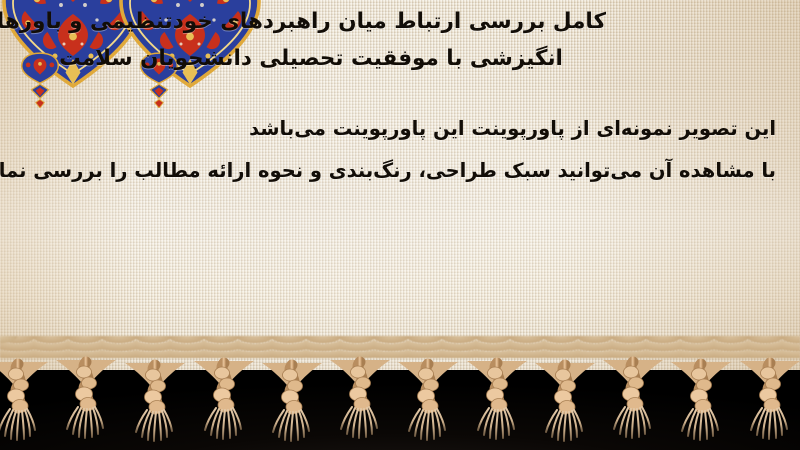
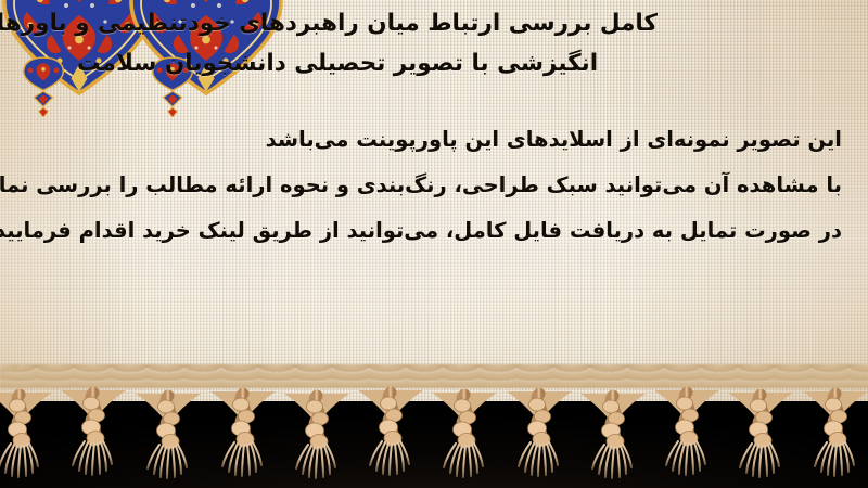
  کامل بررسی ارتباط میان راهبردهای خودتنظیمی و باورها
- انگیزشی با موفقیت تحصیلی دانشجویان سلامت
+ انگیزشی با تصویر تحصیلی دانشجویان سلامت
- این تصویر نمونه‌ای از پاورپوینت این پاورپوینت می‌باشد
+ این تصویر نمونه‌ای از اسلایدهای این پاورپوینت می‌باشد
  با مشاهده آن می‌توانید سبک طراحی، رنگ‌بندی و نحوه ارائه مطالب را بررسی نما
+ در صورت تمایل به دریافت فایل کامل، می‌توانید از طریق لینک خرید اقدام فرمایید
